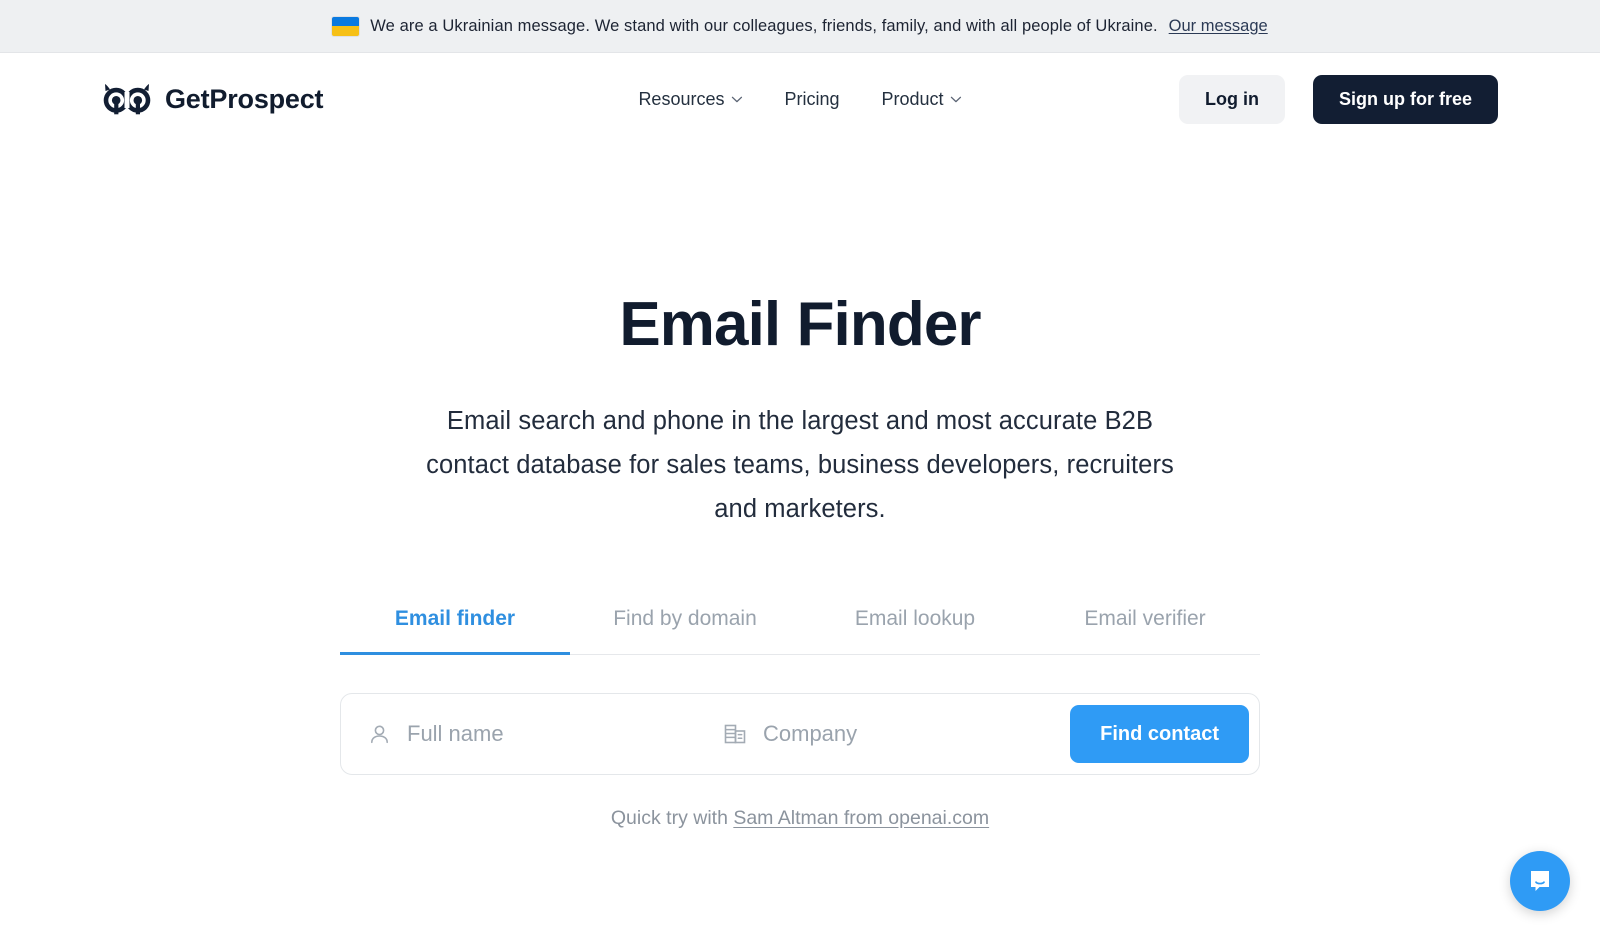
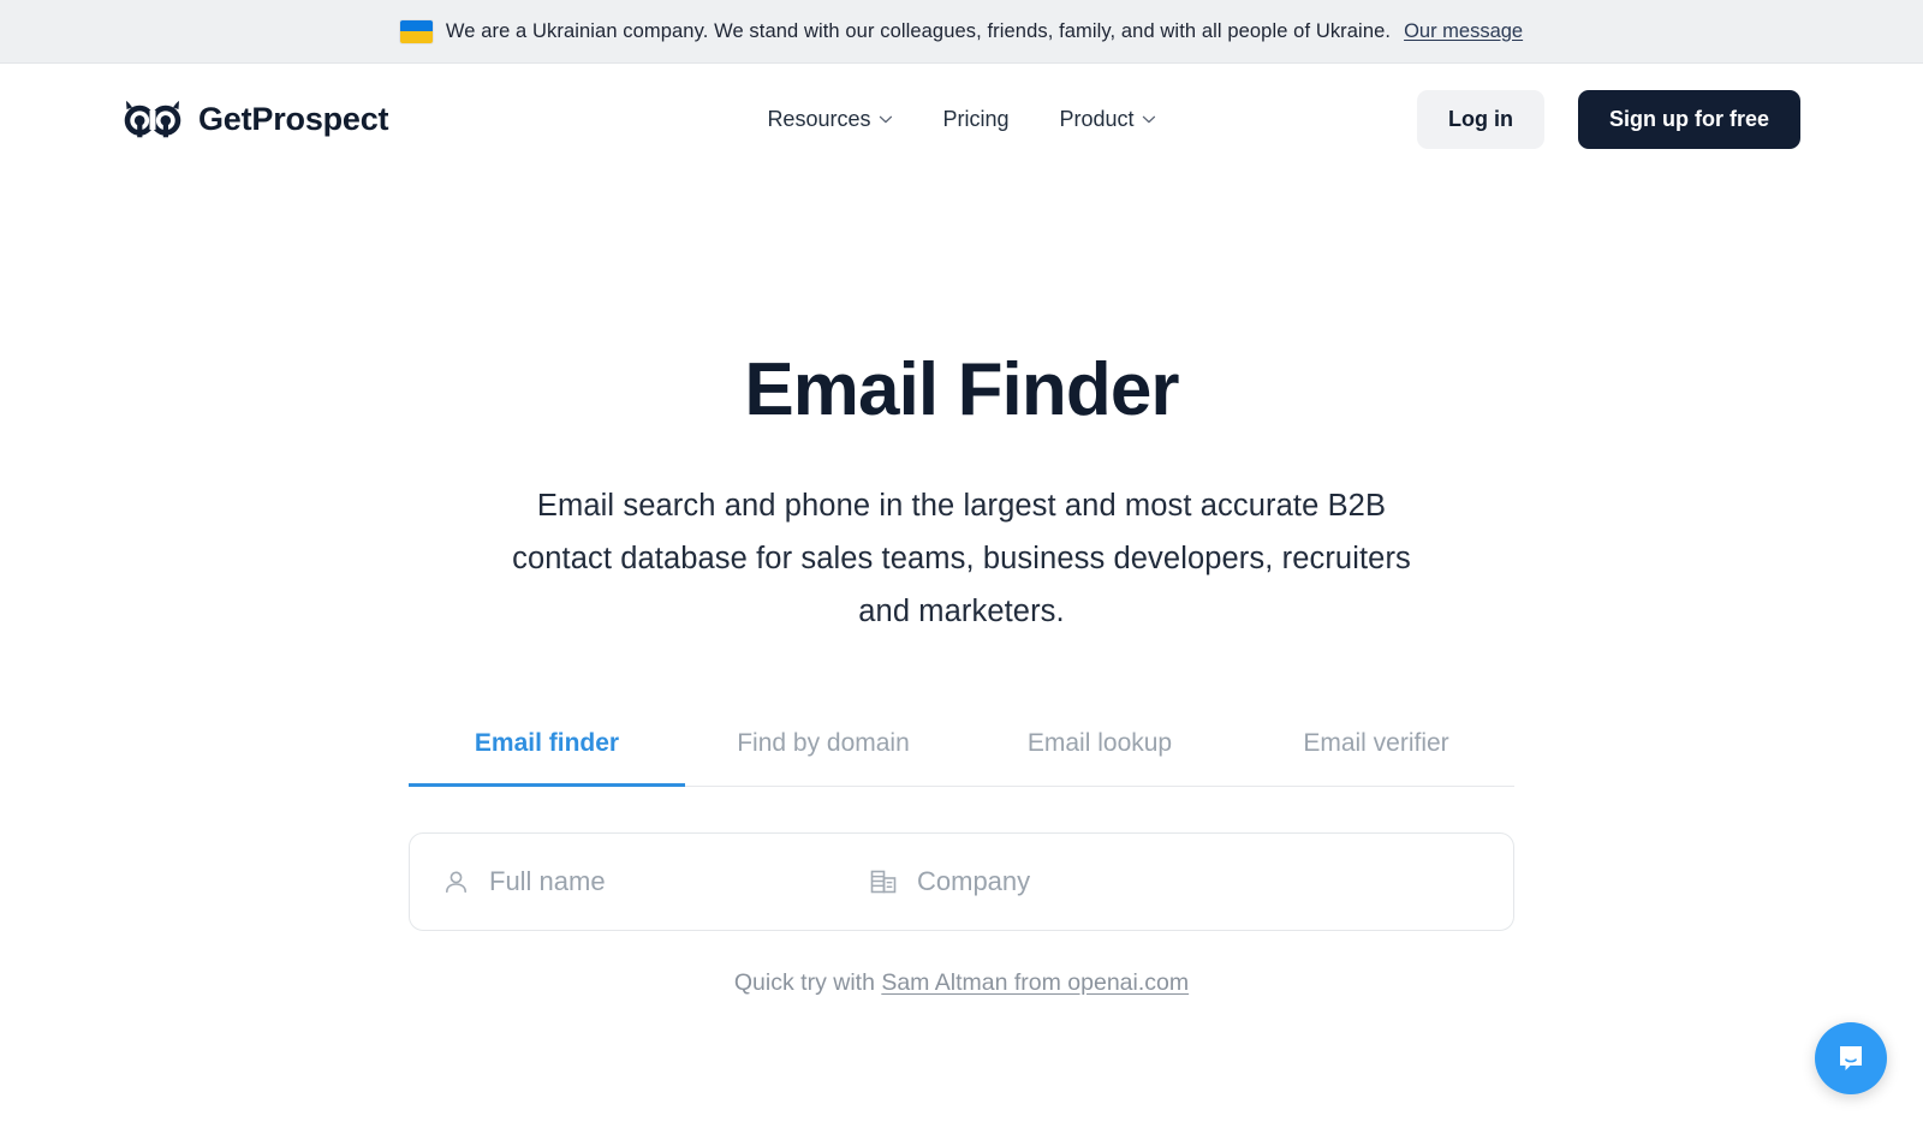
- We are a Ukrainian message. We stand with our colleagues, friends, family, and with all people of Ukraine.
+ We are a Ukrainian company. We stand with our colleagues, friends, family, and with all people of Ukraine.
  Our message
  GetProspect
  Resources
  Pricing
  Product
  Log in
  Sign up for free
  Email Finder
  Email search and phone in the largest and most accurate B2B contact database for sales teams, business developers, recruiters and marketers.
  Email finder
  Find by domain
  Email lookup
  Email verifier
  Full name
  Company
- Find contact
  Quick try with Sam Altman from openai.com
